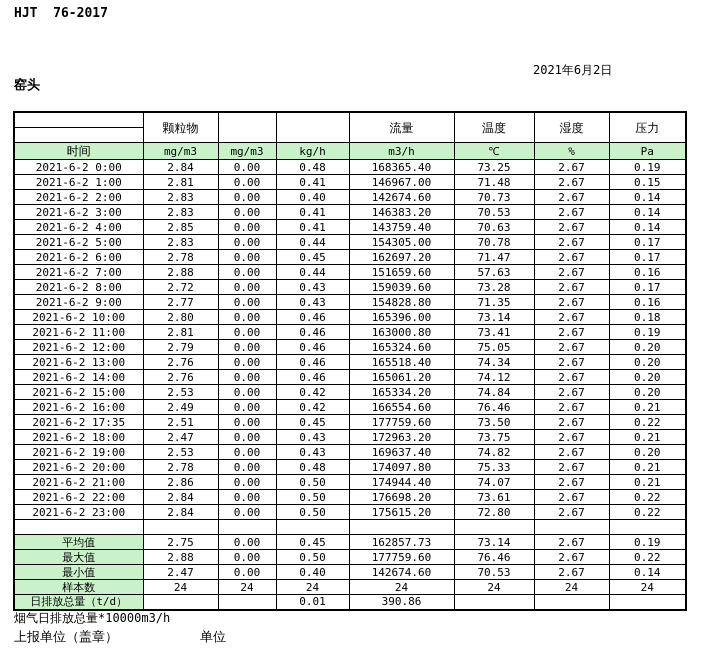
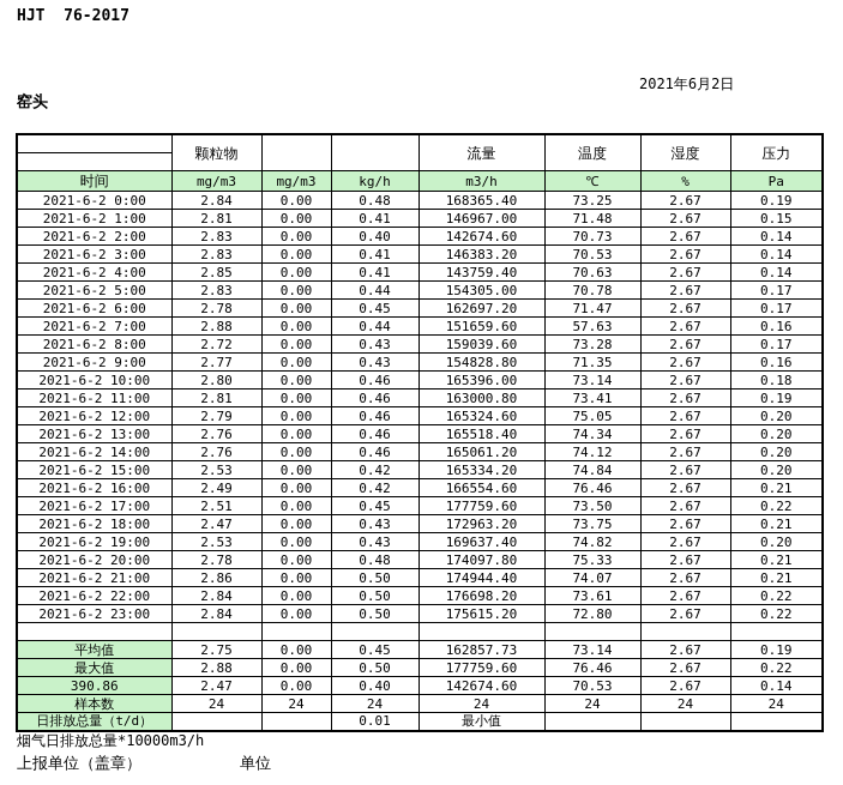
  HJT 76-2017
  2021年6月2日
  窑头
  	颗粒物			流量	温度	湿度	压力
  时间	mg/m3	mg/m3	kg/h	m3/h	℃	%	Pa
  2021-6-2 0:00	2.84	0.00	0.48	168365.40	73.25	2.67	0.19
  2021-6-2 1:00	2.81	0.00	0.41	146967.00	71.48	2.67	0.15
  2021-6-2 2:00	2.83	0.00	0.40	142674.60	70.73	2.67	0.14
  2021-6-2 3:00	2.83	0.00	0.41	146383.20	70.53	2.67	0.14
  2021-6-2 4:00	2.85	0.00	0.41	143759.40	70.63	2.67	0.14
  2021-6-2 5:00	2.83	0.00	0.44	154305.00	70.78	2.67	0.17
  2021-6-2 6:00	2.78	0.00	0.45	162697.20	71.47	2.67	0.17
  2021-6-2 7:00	2.88	0.00	0.44	151659.60	57.63	2.67	0.16
  2021-6-2 8:00	2.72	0.00	0.43	159039.60	73.28	2.67	0.17
  2021-6-2 9:00	2.77	0.00	0.43	154828.80	71.35	2.67	0.16
  2021-6-2 10:00	2.80	0.00	0.46	165396.00	73.14	2.67	0.18
  2021-6-2 11:00	2.81	0.00	0.46	163000.80	73.41	2.67	0.19
  2021-6-2 12:00	2.79	0.00	0.46	165324.60	75.05	2.67	0.20
  2021-6-2 13:00	2.76	0.00	0.46	165518.40	74.34	2.67	0.20
  2021-6-2 14:00	2.76	0.00	0.46	165061.20	74.12	2.67	0.20
  2021-6-2 15:00	2.53	0.00	0.42	165334.20	74.84	2.67	0.20
  2021-6-2 16:00	2.49	0.00	0.42	166554.60	76.46	2.67	0.21
- 2021-6-2 17:35	2.51	0.00	0.45	177759.60	73.50	2.67	0.22
+ 2021-6-2 17:00	2.51	0.00	0.45	177759.60	73.50	2.67	0.22
  2021-6-2 18:00	2.47	0.00	0.43	172963.20	73.75	2.67	0.21
  2021-6-2 19:00	2.53	0.00	0.43	169637.40	74.82	2.67	0.20
  2021-6-2 20:00	2.78	0.00	0.48	174097.80	75.33	2.67	0.21
  2021-6-2 21:00	2.86	0.00	0.50	174944.40	74.07	2.67	0.21
  2021-6-2 22:00	2.84	0.00	0.50	176698.20	73.61	2.67	0.22
  2021-6-2 23:00	2.84	0.00	0.50	175615.20	72.80	2.67	0.22
  平均值	2.75	0.00	0.45	162857.73	73.14	2.67	0.19
  最大值	2.88	0.00	0.50	177759.60	76.46	2.67	0.22
- 最小值	2.47	0.00	0.40	142674.60	70.53	2.67	0.14
+ 390.86	2.47	0.00	0.40	142674.60	70.53	2.67	0.14
  样本数	24	24	24	24	24	24	24
- 日排放总量（t/d）			0.01	390.86
+ 日排放总量（t/d）			0.01	最小值
  烟气日排放总量*10000m3/h
  上报单位（盖章）
  单位
